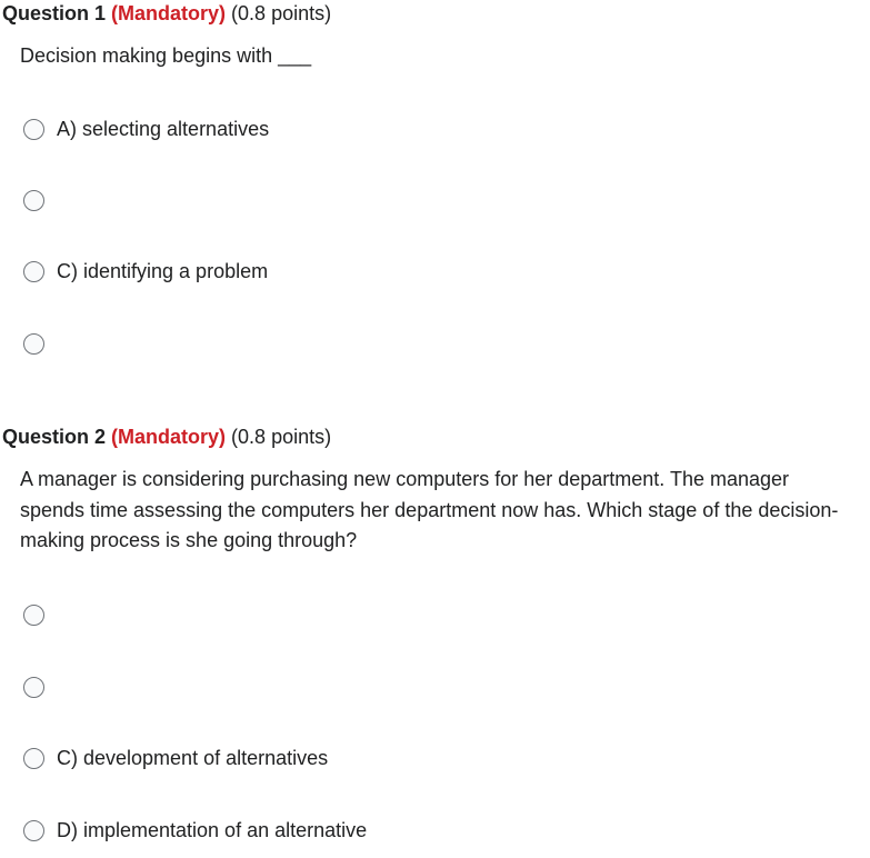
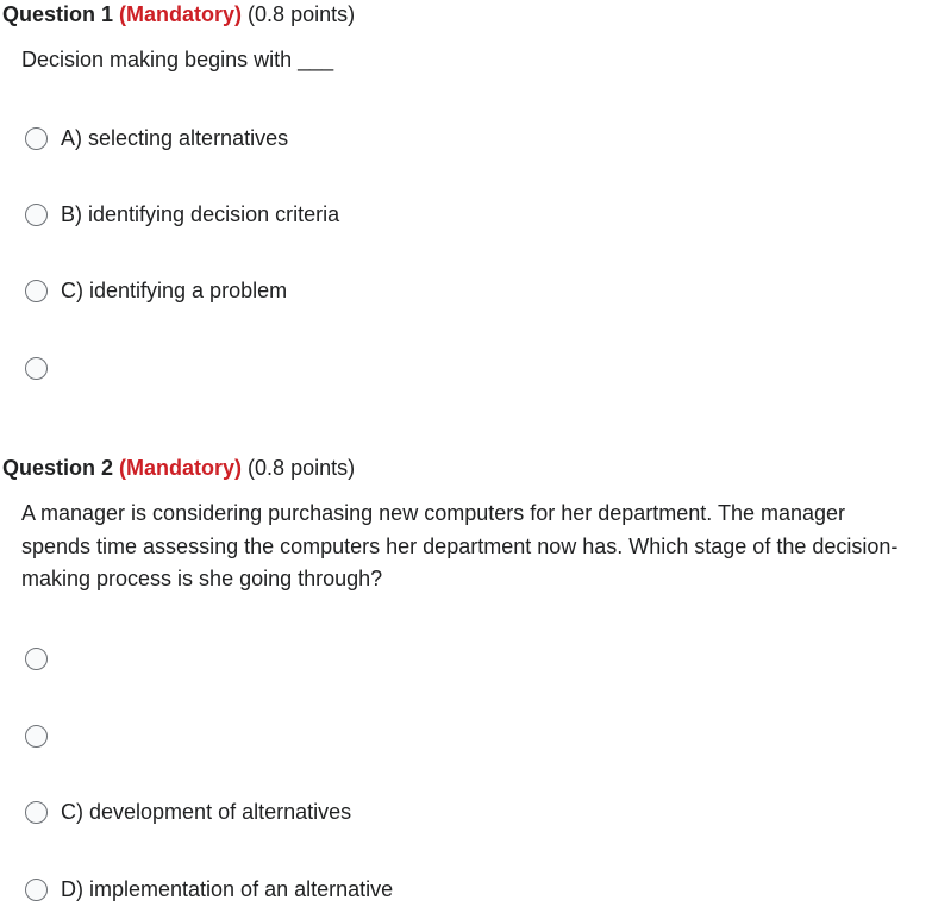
  Question 1 (Mandatory) (0.8 points)
  Decision making begins with ___
  A) selecting alternatives
+ B) identifying decision criteria
  C) identifying a problem
  Question 2 (Mandatory) (0.8 points)
  A manager is considering purchasing new computers for her department. The manager spends time assessing the computers her department now has. Which stage of the decision-making process is she going through?
  C) development of alternatives
  D) implementation of an alternative
